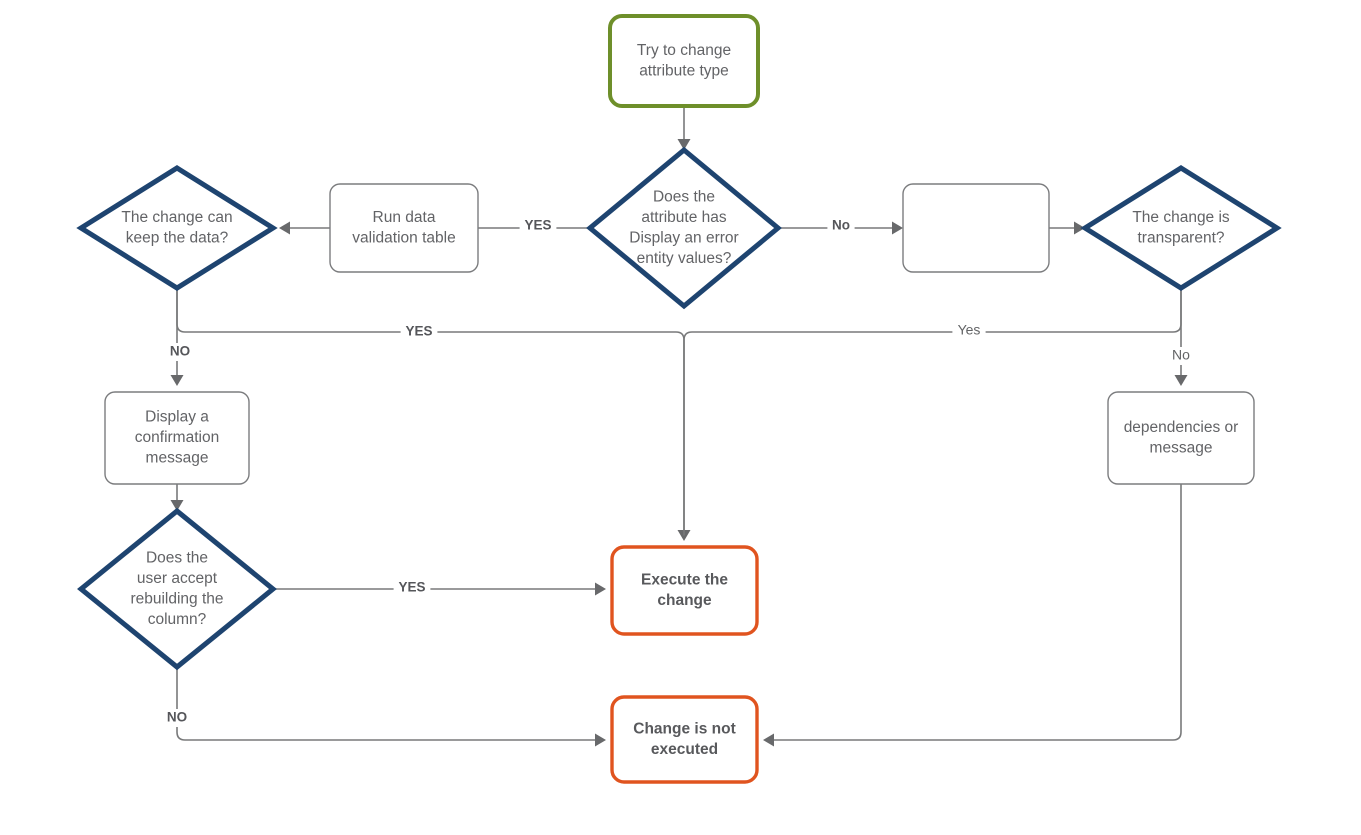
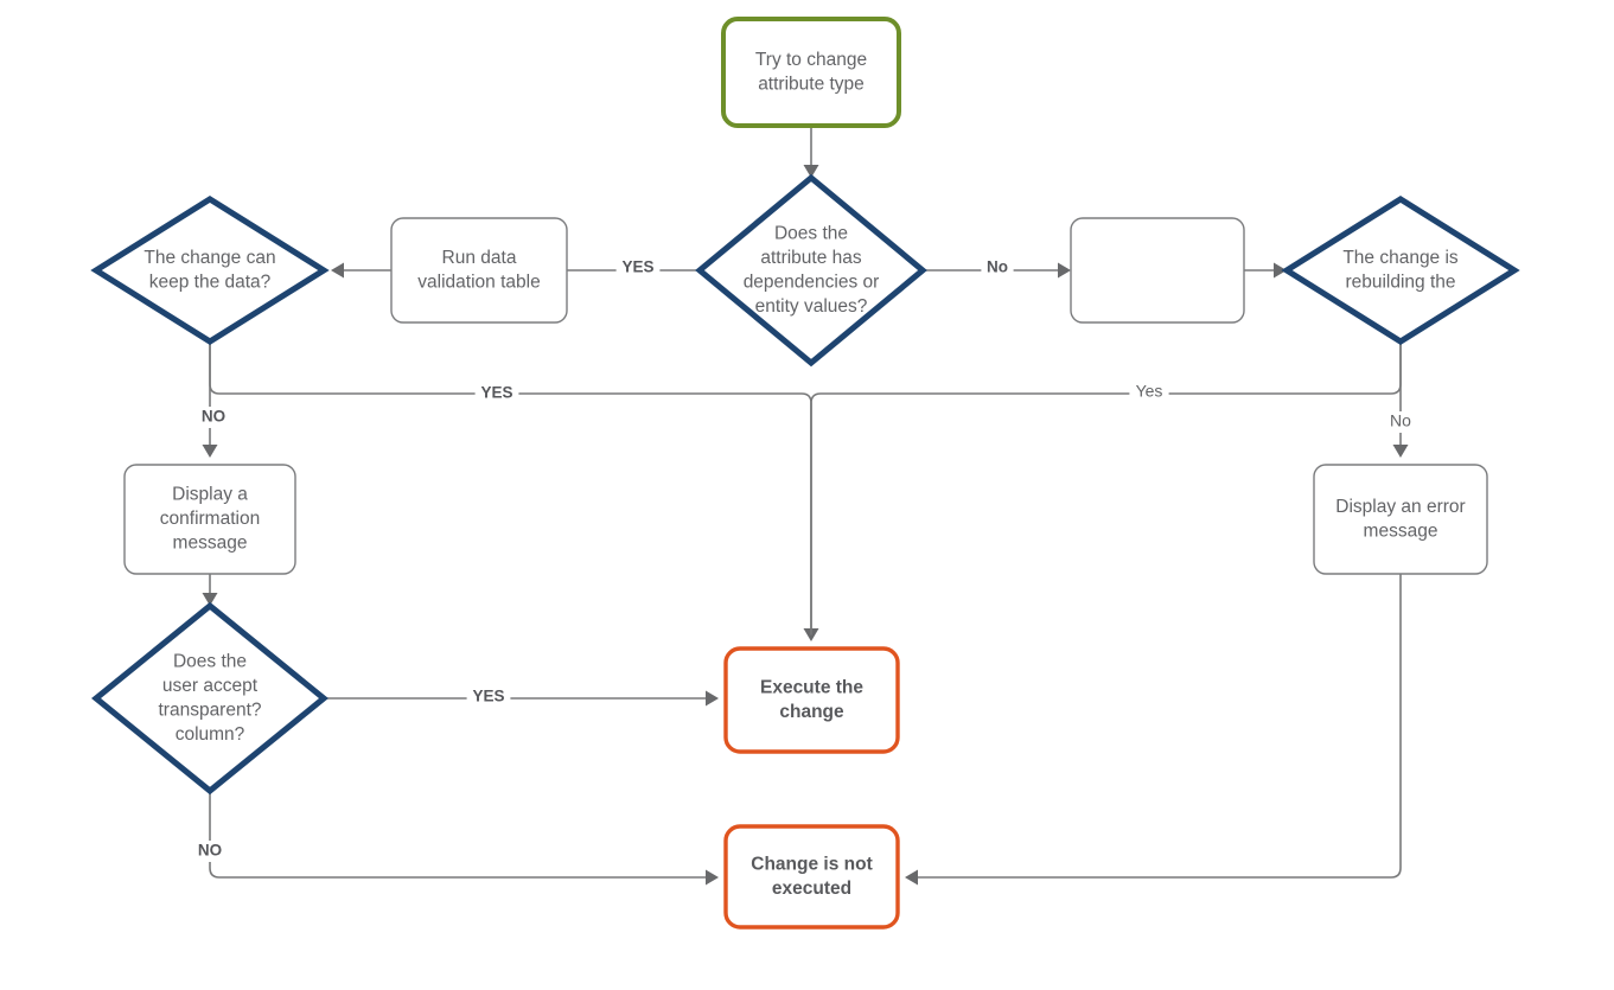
  Try to change attribute type
- Does the attribute has Display an error entity values?
+ Does the attribute has dependencies or entity values?
  Run data validation table
  The change can keep the data?
- The change is transparent?
+ The change is rebuilding the
  Display a confirmation message
- dependencies or message
+ Display an error message
- Does the user accept rebuilding the column?
+ Does the user accept transparent? column?
  Execute the change
  Change is not executed
  YES
  No
  YES
  NO
  Yes
  No
  YES
  NO
